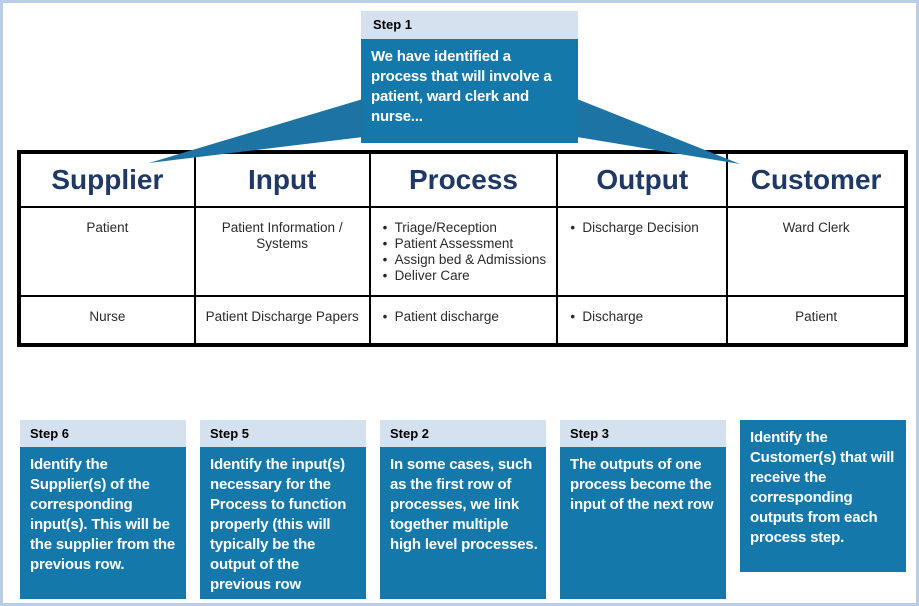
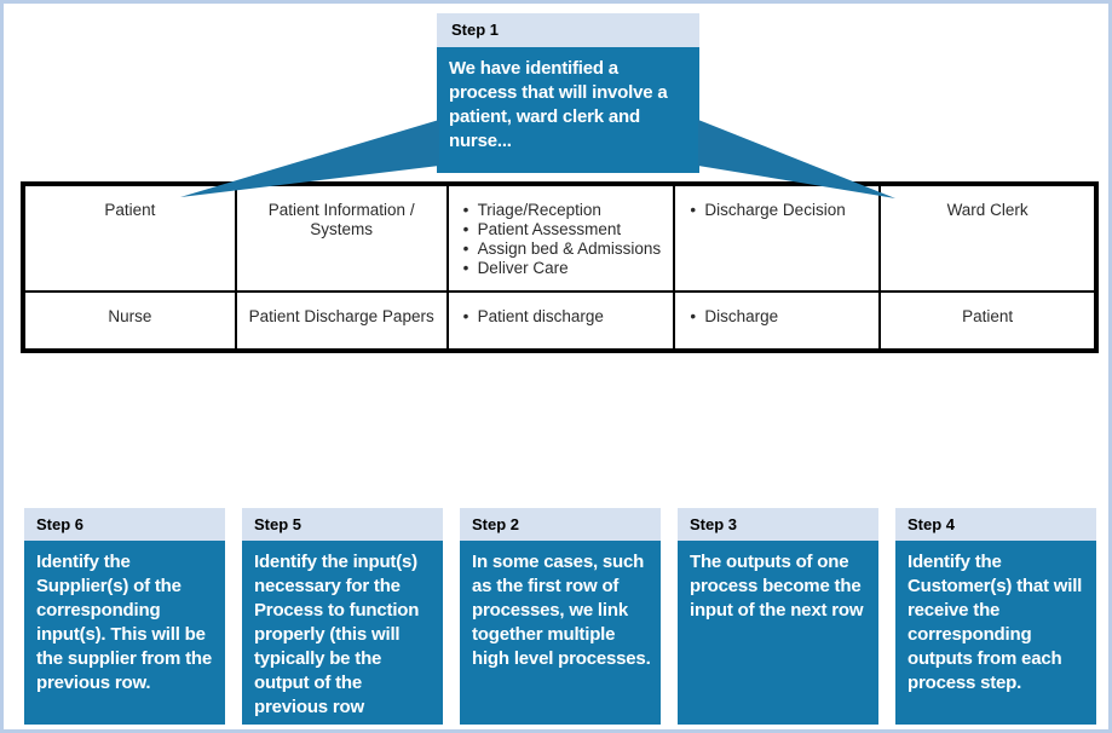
  Step 1
  We have identified a process that will involve a patient, ward clerk and nurse...
- Supplier	Input	Process	Output	Customer
  Patient	Patient Information / Systems	• Triage/Reception • Patient Assessment • Assign bed & Admissions • Deliver Care	• Discharge Decision	Ward Clerk
  Nurse	Patient Discharge Papers	• Patient discharge	• Discharge	Patient
  Step 6
  Identify the Supplier(s) of the corresponding input(s). This will be the supplier from the previous row.
  Step 5
  Identify the input(s) necessary for the Process to function properly (this will typically be the output of the previous row
  Step 2
  In some cases, such as the first row of processes, we link together multiple high level processes.
  Step 3
  The outputs of one process become the input of the next row
+ Step 4
  Identify the Customer(s) that will receive the corresponding outputs from each process step.
